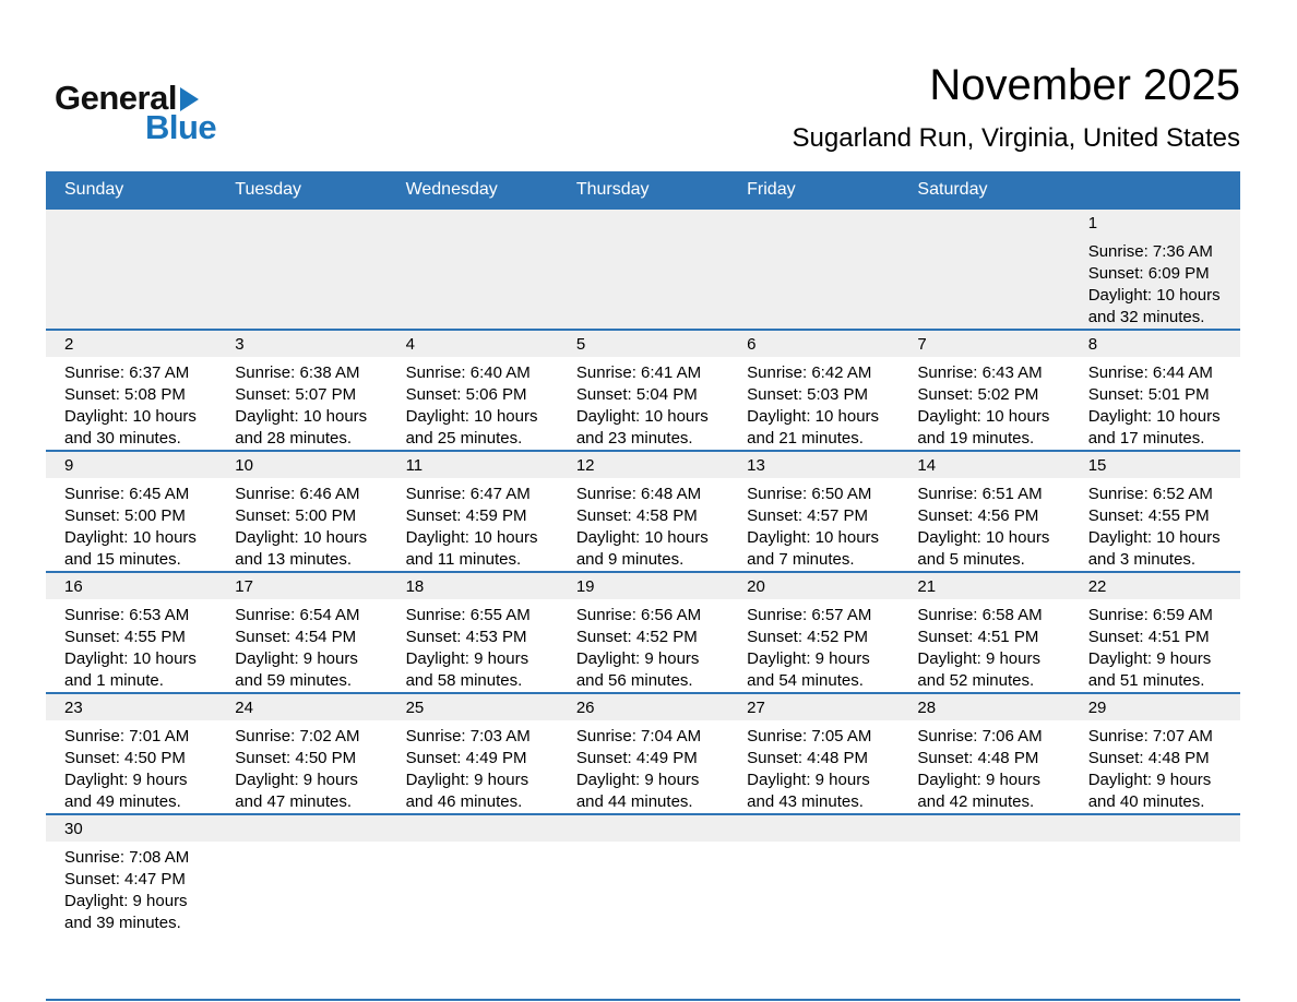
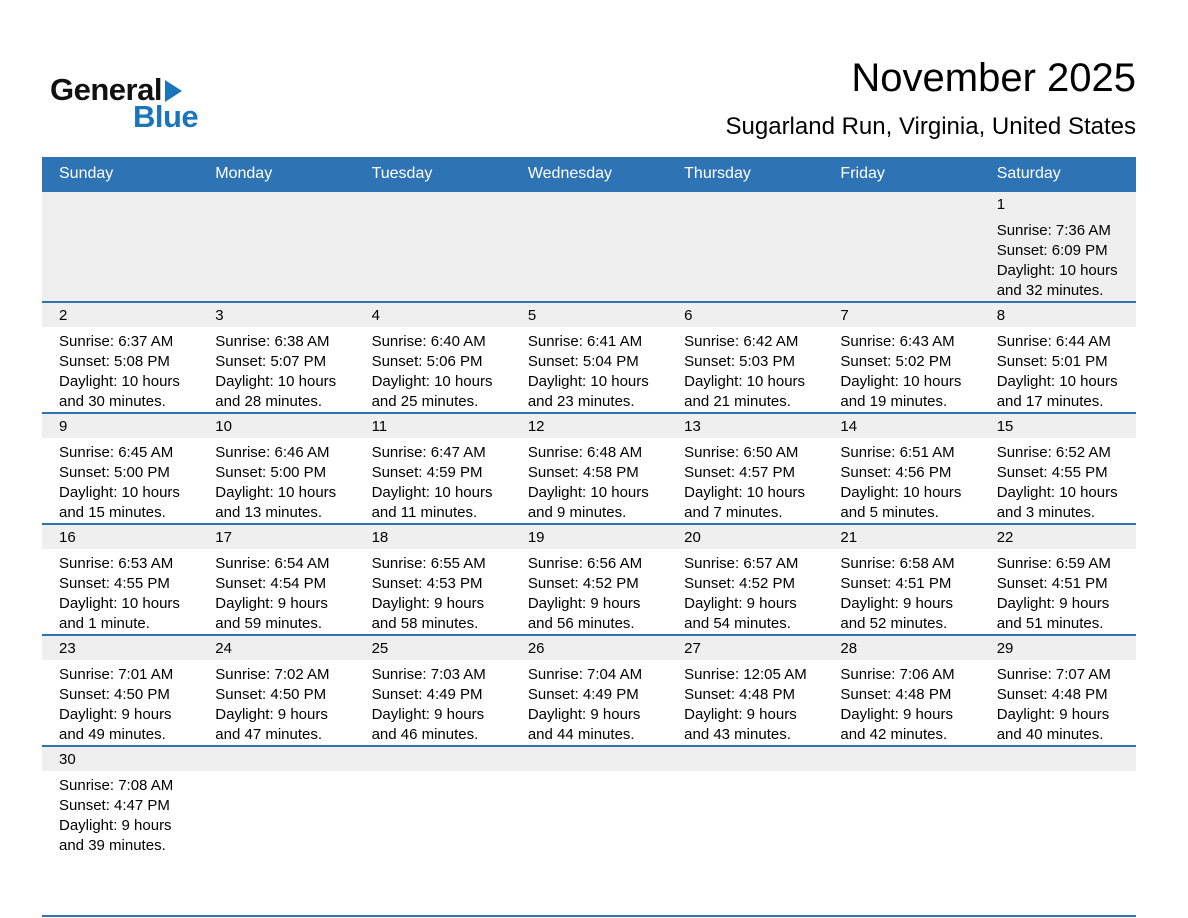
  General
  Blue
  November 2025
  Sugarland Run, Virginia, United States
  Sunday
+ Monday
  Tuesday
  Wednesday
  Thursday
  Friday
  Saturday
  1
  Sunrise: 7:36 AM
  Sunset: 6:09 PM
  Daylight: 10 hours
  and 32 minutes.
  2
  Sunrise: 6:37 AM
  Sunset: 5:08 PM
  Daylight: 10 hours
  and 30 minutes.
  3
  Sunrise: 6:38 AM
  Sunset: 5:07 PM
  Daylight: 10 hours
  and 28 minutes.
  4
  Sunrise: 6:40 AM
  Sunset: 5:06 PM
  Daylight: 10 hours
  and 25 minutes.
  5
  Sunrise: 6:41 AM
  Sunset: 5:04 PM
  Daylight: 10 hours
  and 23 minutes.
  6
  Sunrise: 6:42 AM
  Sunset: 5:03 PM
  Daylight: 10 hours
  and 21 minutes.
  7
  Sunrise: 6:43 AM
  Sunset: 5:02 PM
  Daylight: 10 hours
  and 19 minutes.
  8
  Sunrise: 6:44 AM
  Sunset: 5:01 PM
  Daylight: 10 hours
  and 17 minutes.
  9
  Sunrise: 6:45 AM
  Sunset: 5:00 PM
  Daylight: 10 hours
  and 15 minutes.
  10
  Sunrise: 6:46 AM
  Sunset: 5:00 PM
  Daylight: 10 hours
  and 13 minutes.
  11
  Sunrise: 6:47 AM
  Sunset: 4:59 PM
  Daylight: 10 hours
  and 11 minutes.
  12
  Sunrise: 6:48 AM
  Sunset: 4:58 PM
  Daylight: 10 hours
  and 9 minutes.
  13
  Sunrise: 6:50 AM
  Sunset: 4:57 PM
  Daylight: 10 hours
  and 7 minutes.
  14
  Sunrise: 6:51 AM
  Sunset: 4:56 PM
  Daylight: 10 hours
  and 5 minutes.
  15
  Sunrise: 6:52 AM
  Sunset: 4:55 PM
  Daylight: 10 hours
  and 3 minutes.
  16
  Sunrise: 6:53 AM
  Sunset: 4:55 PM
  Daylight: 10 hours
  and 1 minute.
  17
  Sunrise: 6:54 AM
  Sunset: 4:54 PM
  Daylight: 9 hours
  and 59 minutes.
  18
  Sunrise: 6:55 AM
  Sunset: 4:53 PM
  Daylight: 9 hours
  and 58 minutes.
  19
  Sunrise: 6:56 AM
  Sunset: 4:52 PM
  Daylight: 9 hours
  and 56 minutes.
  20
  Sunrise: 6:57 AM
  Sunset: 4:52 PM
  Daylight: 9 hours
  and 54 minutes.
  21
  Sunrise: 6:58 AM
  Sunset: 4:51 PM
  Daylight: 9 hours
  and 52 minutes.
  22
  Sunrise: 6:59 AM
  Sunset: 4:51 PM
  Daylight: 9 hours
  and 51 minutes.
  23
  Sunrise: 7:01 AM
  Sunset: 4:50 PM
  Daylight: 9 hours
  and 49 minutes.
  24
  Sunrise: 7:02 AM
  Sunset: 4:50 PM
  Daylight: 9 hours
  and 47 minutes.
  25
  Sunrise: 7:03 AM
  Sunset: 4:49 PM
  Daylight: 9 hours
  and 46 minutes.
  26
  Sunrise: 7:04 AM
  Sunset: 4:49 PM
  Daylight: 9 hours
  and 44 minutes.
  27
- Sunrise: 7:05 AM
+ Sunrise: 12:05 AM
  Sunset: 4:48 PM
  Daylight: 9 hours
  and 43 minutes.
  28
  Sunrise: 7:06 AM
  Sunset: 4:48 PM
  Daylight: 9 hours
  and 42 minutes.
  29
  Sunrise: 7:07 AM
  Sunset: 4:48 PM
  Daylight: 9 hours
  and 40 minutes.
  30
  Sunrise: 7:08 AM
  Sunset: 4:47 PM
  Daylight: 9 hours
  and 39 minutes.
